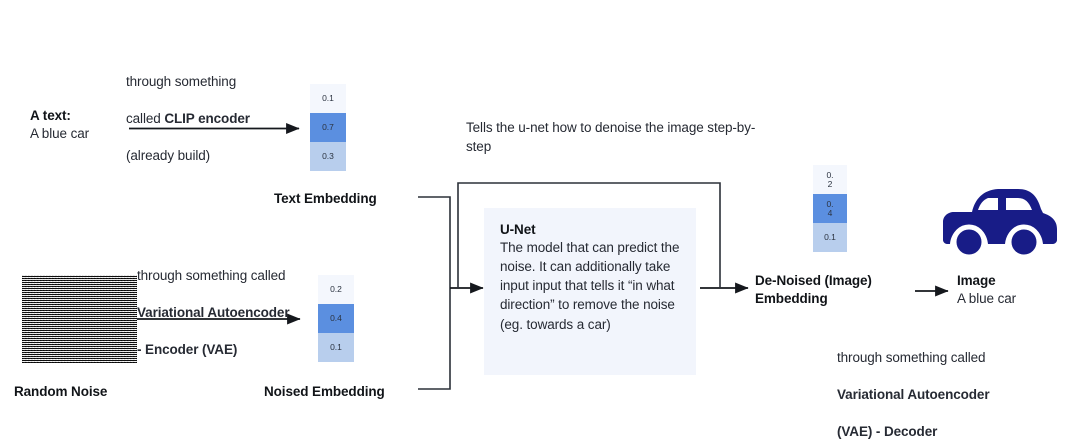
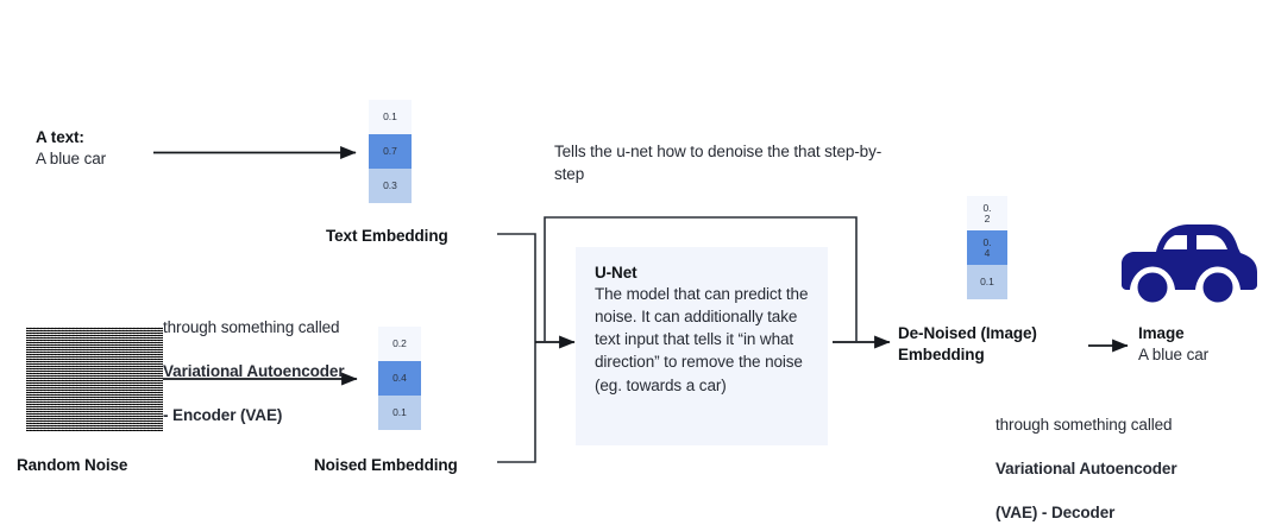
  A text:
  A blue car
- through something
- called CLIP encoder
- (already build)
  0.1
  0.7
  0.3
  Text Embedding
  Random Noise
  through something called
  Variational Autoencoder
  - Encoder (VAE)
  0.2
  0.4
  0.1
  Noised Embedding
- Tells the u-net how to denoise the image step-by-step
+ Tells the u-net how to denoise the that step-by-step
  U-Net
- The model that can predict the noise. It can additionally take input input that tells it “in what direction” to remove the noise (eg. towards a car)
+ The model that can predict the noise. It can additionally take text input that tells it “in what direction” to remove the noise (eg. towards a car)
  0.
  2
  0.
  4
  0.1
  De-Noised (Image)
  Embedding
  through something called
  Variational Autoencoder
  (VAE) - Decoder
  Image
  A blue car
